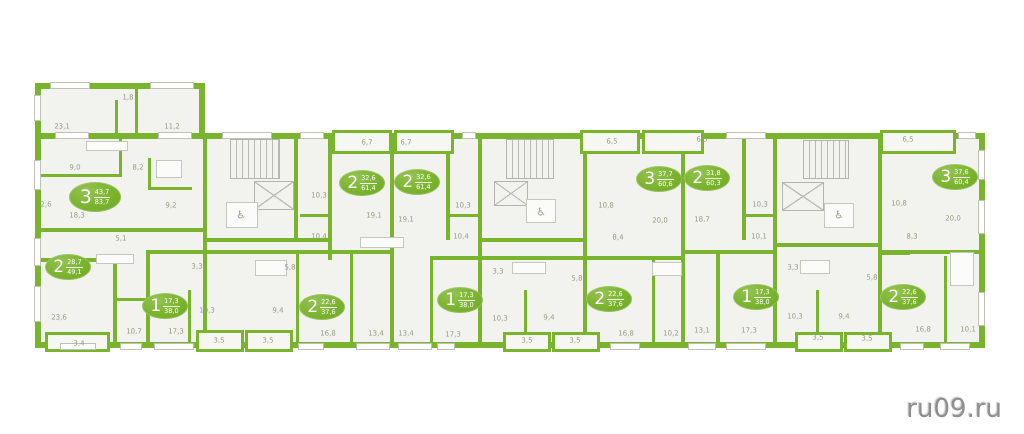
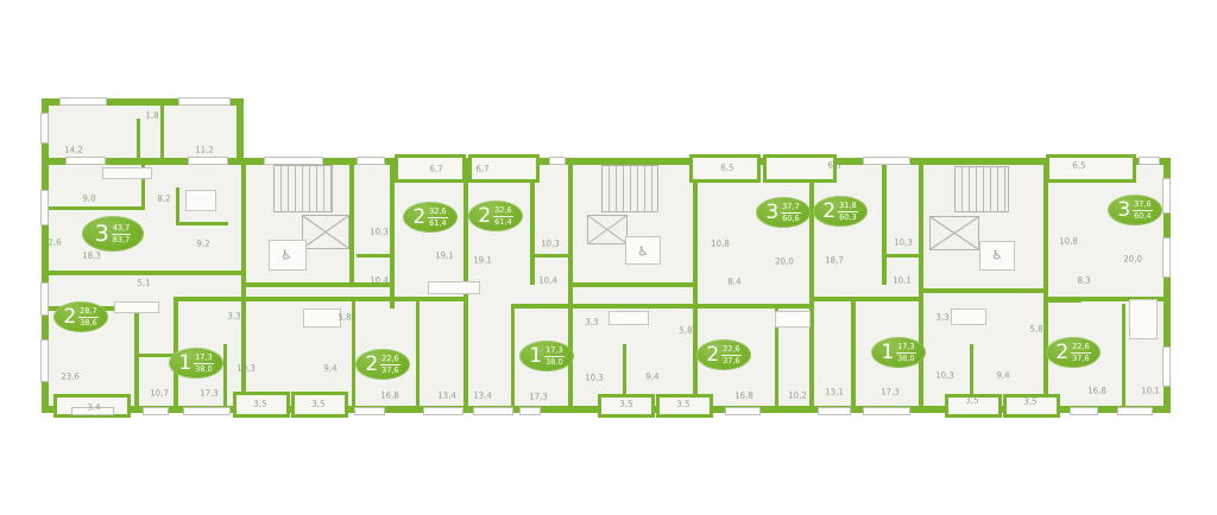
  ♿
  ♿
  ♿
  1,8
- 23,1
+ 14,2
  11,2
  9,0
  8,2
  2,6
  18,3
  9,2
  5,1
  23,6
  3,4
  10,7
  17,3
  3,3
  10,3
  3,5
  3,5
  9,4
  5,8
  10,3
  10,4
  6,7
  6,7
  19,1
  19,1
  10,3
  10,4
  16,8
  13,4
  13,4
  17,3
  3,3
  5,8
  10,3
  9,4
  3,5
  3,5
  16,8
  6,5
  6,5
  10,8
  20,0
  18,7
  8,4
  10,2
  13,1
  17,3
  10,3
  10,1
  3,3
  10,3
  5,8
  9,4
  3,5
  3,5
  16,8
  10,1
  6,5
  10,8
  20,0
  8,3
  3
  43,7
  83,7
  2
  28,7
- 49,1
+ 38,6
  1
  17,3
  38,0
  2
  32,6
  61,4
  2
  32,6
  61,4
  2
  22,6
  37,6
  1
  17,3
  38,0
  2
  22,6
  37,6
  3
  37,7
  60,6
  2
  31,8
  60,3
  1
  17,3
  38,0
  2
  22,6
  37,6
  3
  37,6
  60,4
- ru09.ru
